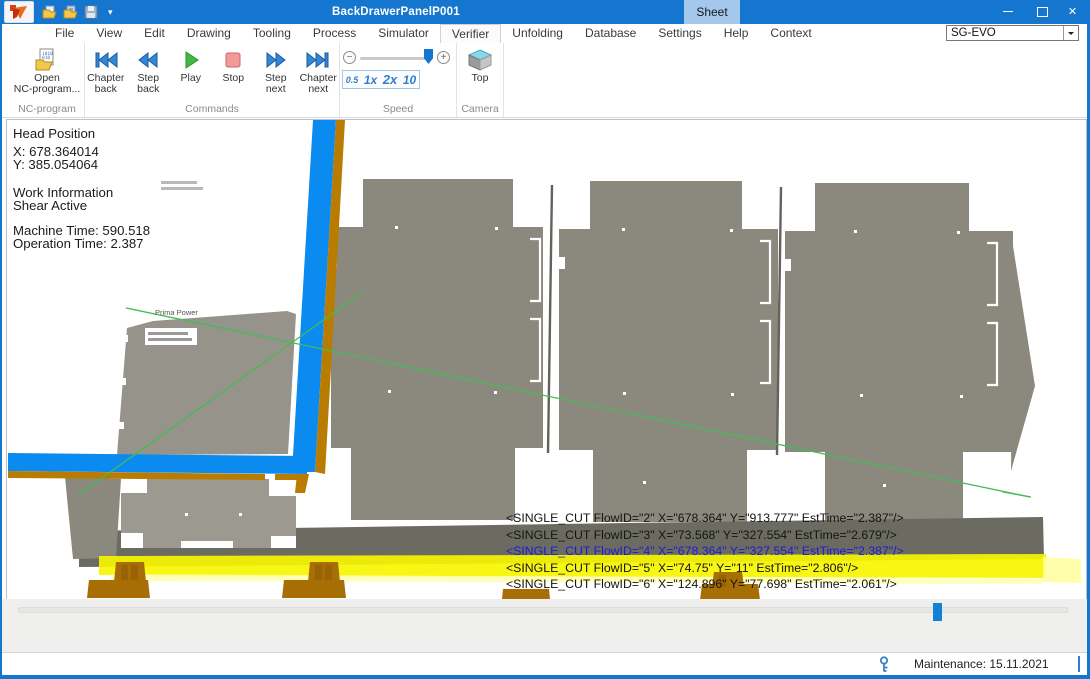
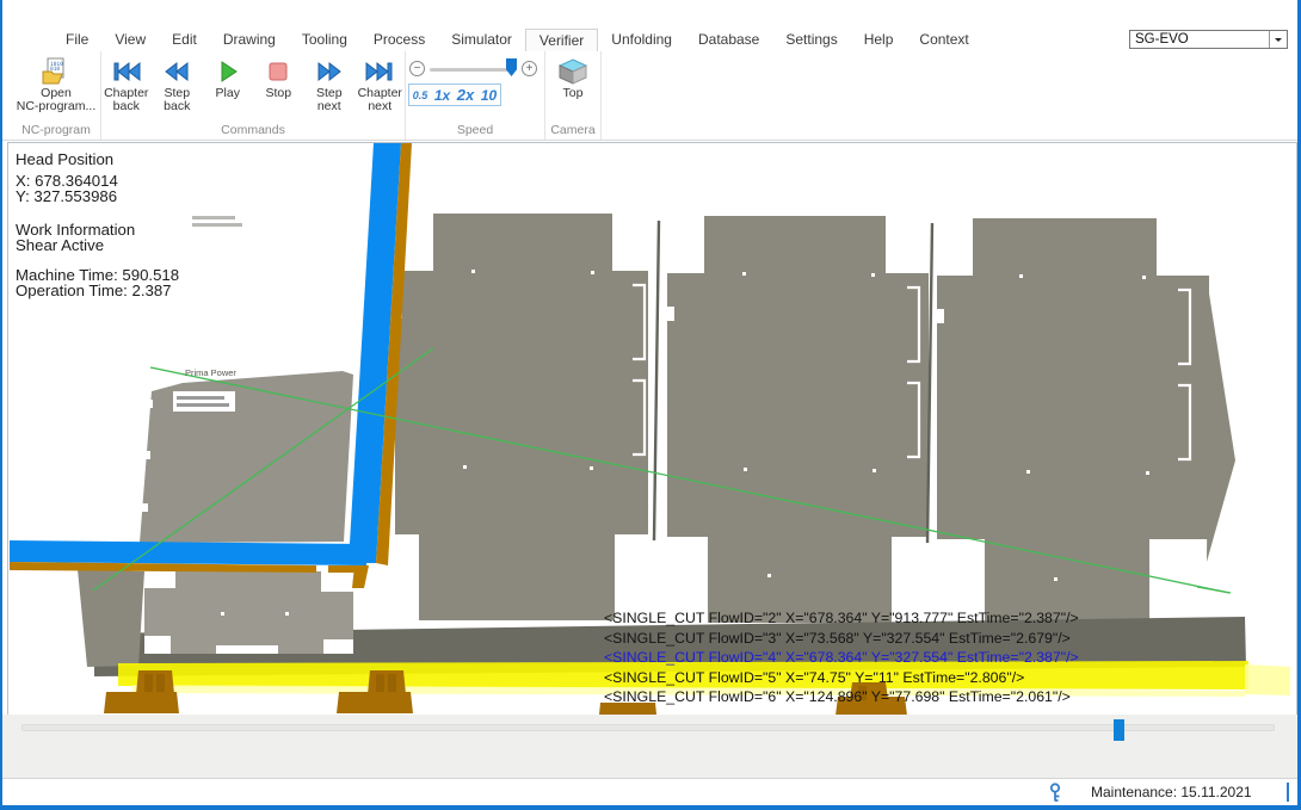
- ▾
- BackDrawerPanelP001
- Sheet
- ✕
  File
  View
  Edit
  Drawing
  Tooling
  Process
  Simulator
  Verifier
  Unfolding
  Database
  Settings
  Help
  Context
  SG-EVO
  Open
  NC-program...
  NC-program
  Chapter
  back
  Step
  back
  Play
  Stop
  Step
  next
  Chapter
  next
  Commands
  −
  +
  0.5
  1x
  2x
  10
  Speed
  Top
  Camera
  Head Position
  X: 678.364014
- Y: 385.054064
+ Y: 327.553986
  Work Information
  Shear Active
  Machine Time: 590.518
  Operation Time: 2.387
  Prima Power
  <SINGLE_CUT FlowID="2" X="678.364" Y="913.777" EstTime="2.387"/>
  <SINGLE_CUT FlowID="3" X="73.568" Y="327.554" EstTime="2.679"/>
  <SINGLE_CUT FlowID="4" X="678.364" Y="327.554" EstTime="2.387"/>
  <SINGLE_CUT FlowID="5" X="74.75" Y="11" EstTime="2.806"/>
  <SINGLE_CUT FlowID="6" X="124.896" Y="77.698" EstTime="2.061"/>
  Maintenance: 15.11.2021
